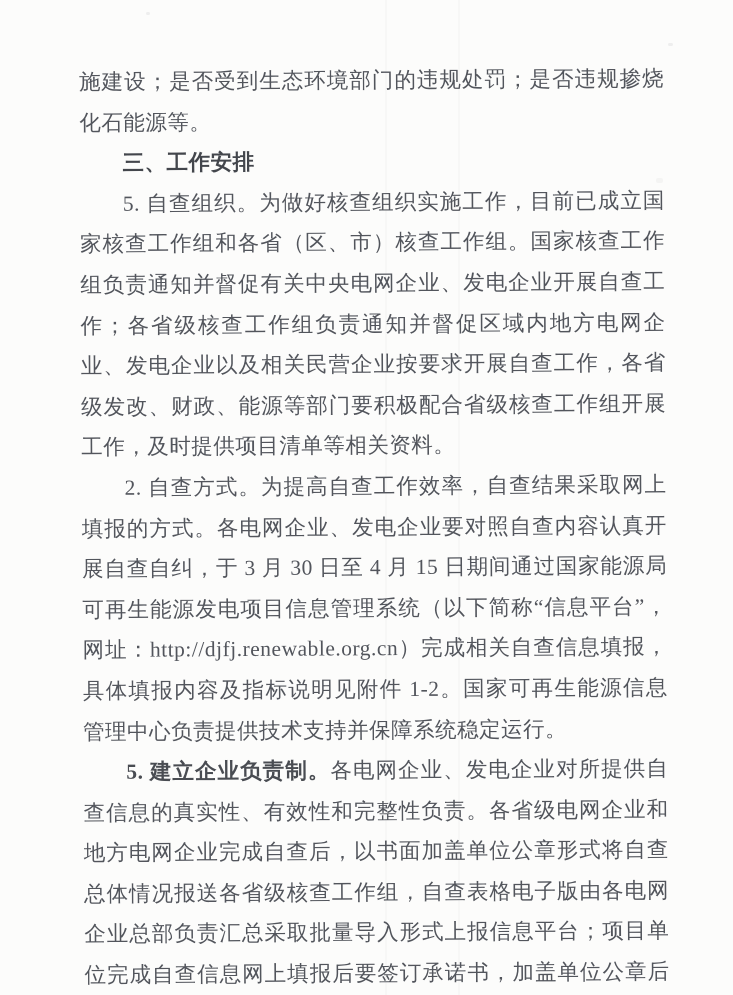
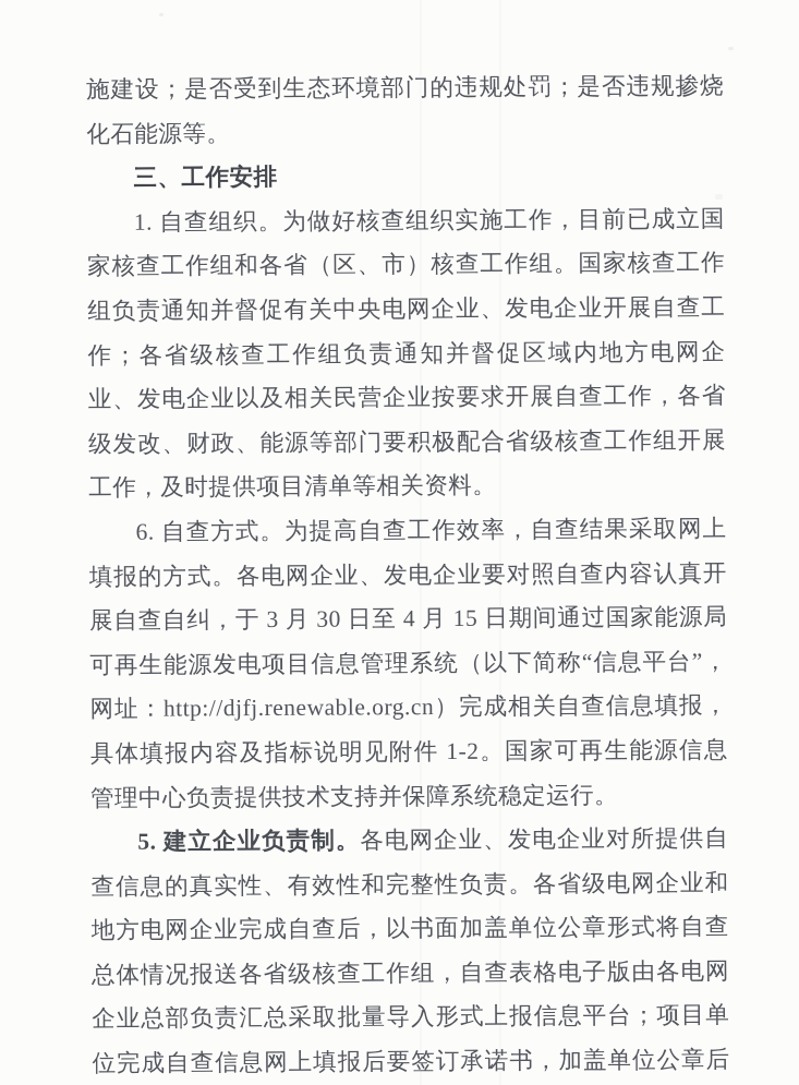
  施建设；是否受到生态环境部门的违规处罚；是否违规掺烧化石能源等。
  三、工作安排
- 5. 自查组织。为做好核查组织实施工作，目前已成立国家核查工作组和各省（区、市）核查工作组。国家核查工作组负责通知并督促有关中央电网企业、发电企业开展自查工作；各省级核查工作组负责通知并督促区域内地方电网企业、发电企业以及相关民营企业按要求开展自查工作，各省级发改、财政、能源等部门要积极配合省级核查工作组开展工作，及时提供项目清单等相关资料。
+ 1. 自查组织。为做好核查组织实施工作，目前已成立国家核查工作组和各省（区、市）核查工作组。国家核查工作组负责通知并督促有关中央电网企业、发电企业开展自查工作；各省级核查工作组负责通知并督促区域内地方电网企业、发电企业以及相关民营企业按要求开展自查工作，各省级发改、财政、能源等部门要积极配合省级核查工作组开展工作，及时提供项目清单等相关资料。
- 2. 自查方式。为提高自查工作效率，自查结果采取网上填报的方式。各电网企业、发电企业要对照自查内容认真开展自查自纠，于 3 月 30 日至 4 月 15 日期间通过国家能源局可再生能源发电项目信息管理系统（以下简称“信息平台”，网址：http://djfj.renewable.org.cn）完成相关自查信息填报，具体填报内容及指标说明见附件 1-2。国家可再生能源信息管理中心负责提供技术支持并保障系统稳定运行。
+ 6. 自查方式。为提高自查工作效率，自查结果采取网上填报的方式。各电网企业、发电企业要对照自查内容认真开展自查自纠，于 3 月 30 日至 4 月 15 日期间通过国家能源局可再生能源发电项目信息管理系统（以下简称“信息平台”，网址：http://djfj.renewable.org.cn）完成相关自查信息填报，具体填报内容及指标说明见附件 1-2。国家可再生能源信息管理中心负责提供技术支持并保障系统稳定运行。
  5. 建立企业负责制。各电网企业、发电企业对所提供自查信息的真实性、有效性和完整性负责。各省级电网企业和地方电网企业完成自查后，以书面加盖单位公章形式将自查总体情况报送各省级核查工作组，自查表格电子版由各电网企业总部负责汇总采取批量导入形式上报信息平台；项目单位完成自查信息网上填报后要签订承诺书，加盖单位公章后
